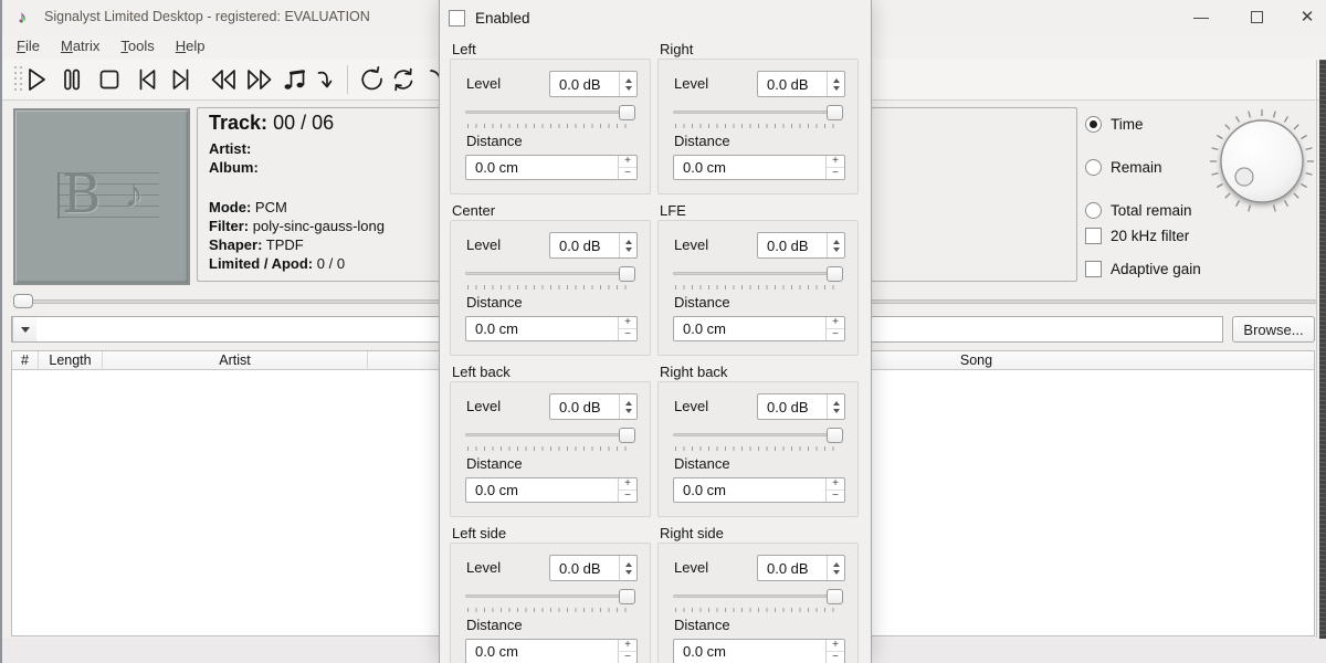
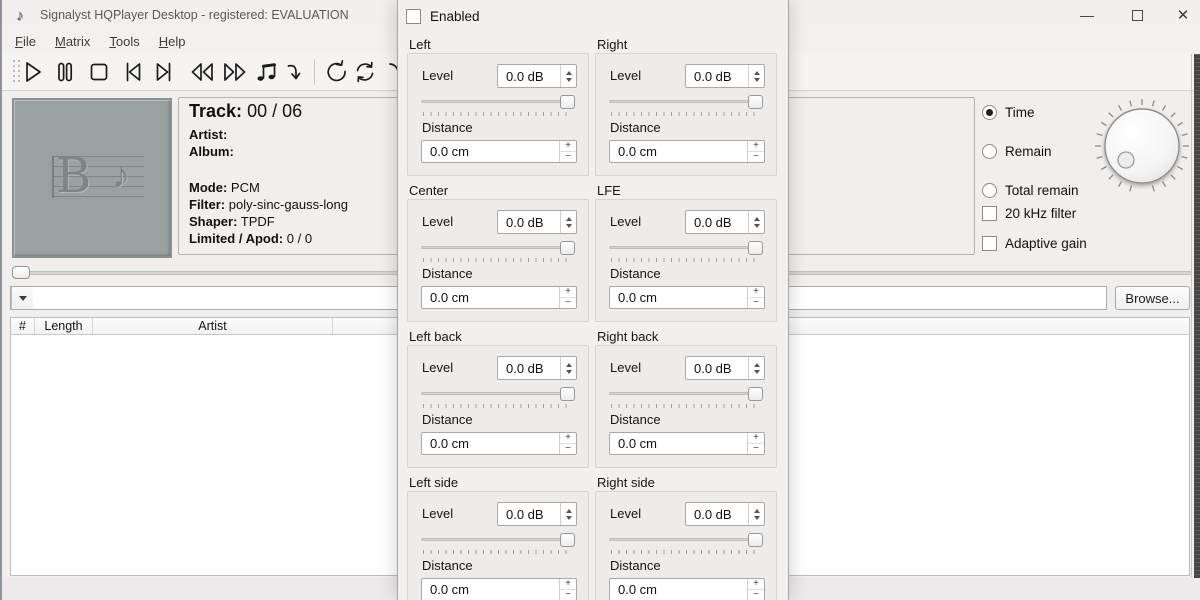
  ♪
- Signalyst Limited Desktop - registered: EVALUATION
+ Signalyst HQPlayer Desktop - registered: EVALUATION
  —
  ✕
  File
  Matrix
  Tools
  Help
  B
  ♪
  Track: 00 / 06
  Artist:
  Album:
  Mode: PCM
  Filter: poly-sinc-gauss-long
  Shaper: TPDF
  Limited / Apod: 0 / 0
  Time
  Remain
  Total remain
  20 kHz filter
  Adaptive gain
  Browse...
  #
  Length
  Artist
- Song
  Enabled
  Left
  Level
  0.0 dB
  Distance
  0.0 cm
  +
  −
  Right
  Level
  0.0 dB
  Distance
  0.0 cm
  +
  −
  Center
  Level
  0.0 dB
  Distance
  0.0 cm
  +
  −
  LFE
  Level
  0.0 dB
  Distance
  0.0 cm
  +
  −
  Left back
  Level
  0.0 dB
  Distance
  0.0 cm
  +
  −
  Right back
  Level
  0.0 dB
  Distance
  0.0 cm
  +
  −
  Left side
  Level
  0.0 dB
  Distance
  0.0 cm
  +
  −
  Right side
  Level
  0.0 dB
  Distance
  0.0 cm
  +
  −
